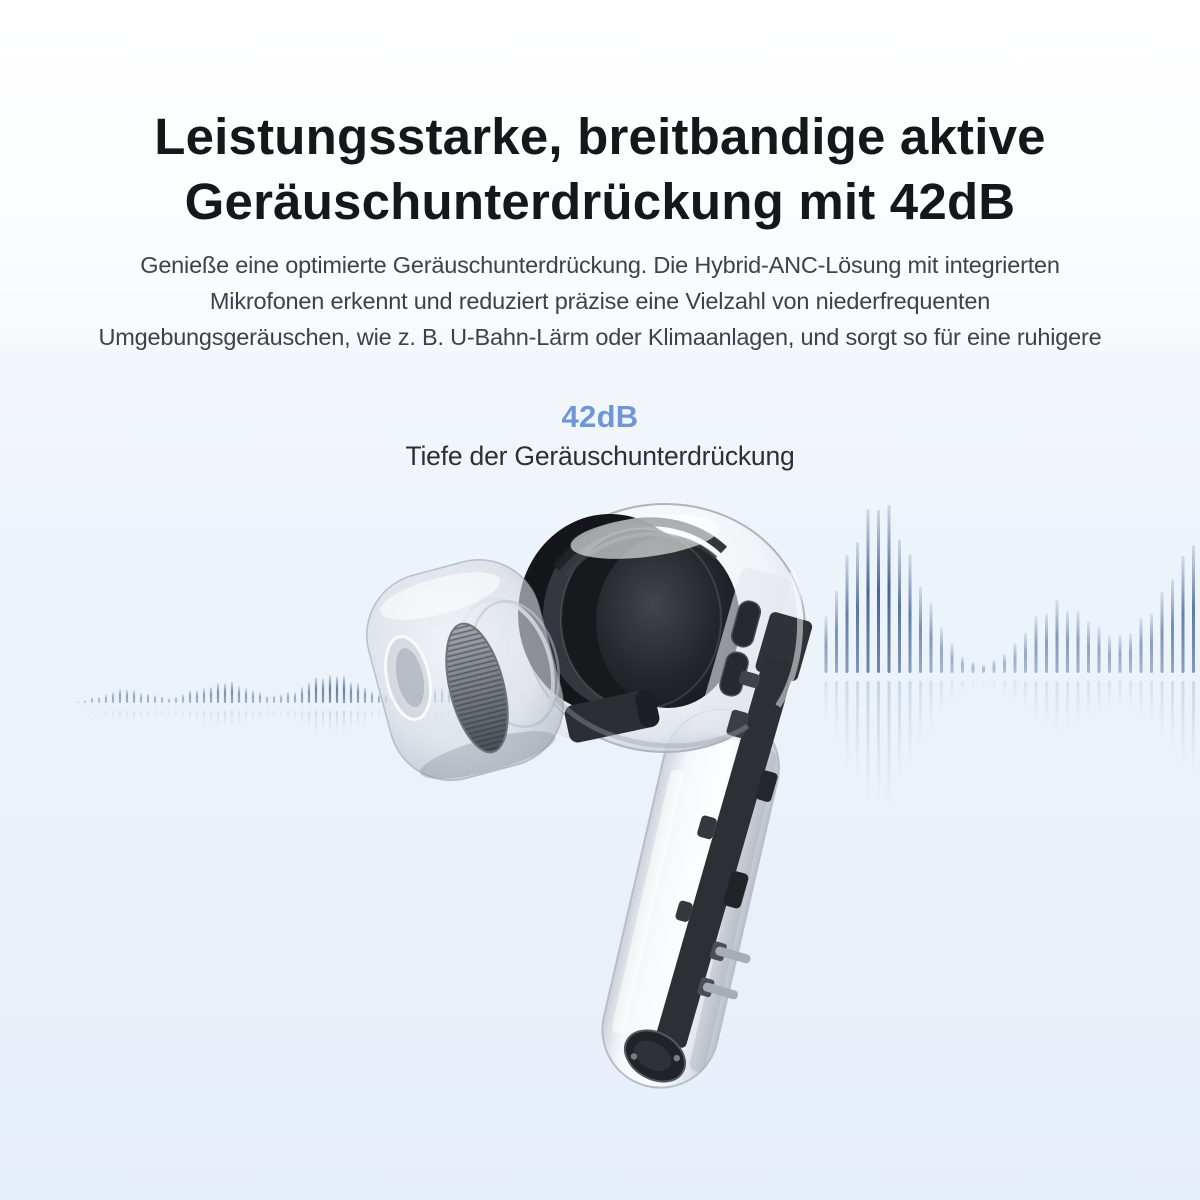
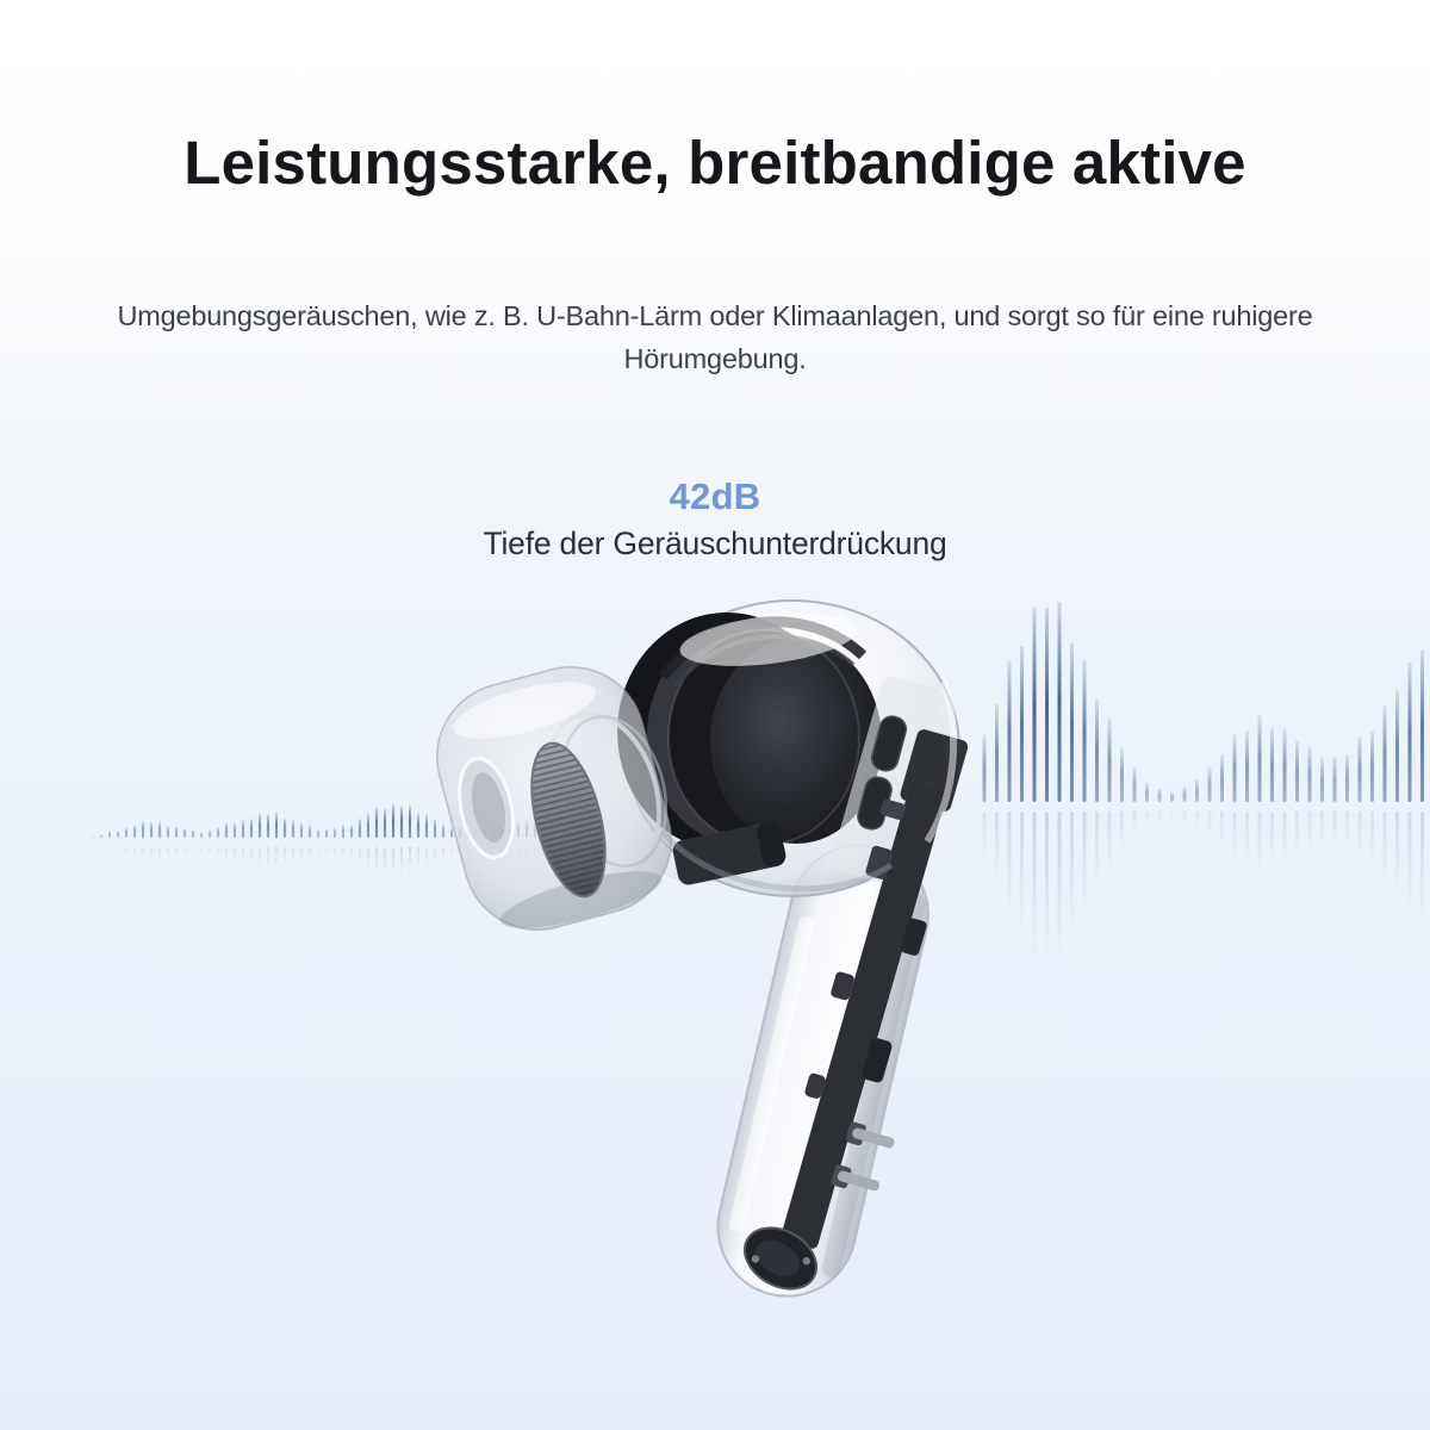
  Leistungsstarke, breitbandige aktive
- Geräuschunterdrückung mit 42dB
- Genieße eine optimierte Geräuschunterdrückung. Die Hybrid-ANC-Lösung mit integrierten
- Mikrofonen erkennt und reduziert präzise eine Vielzahl von niederfrequenten
  Umgebungsgeräuschen, wie z. B. U-Bahn-Lärm oder Klimaanlagen, und sorgt so für eine ruhigere
+ Hörumgebung.
  42dB
  Tiefe der Geräuschunterdrückung
